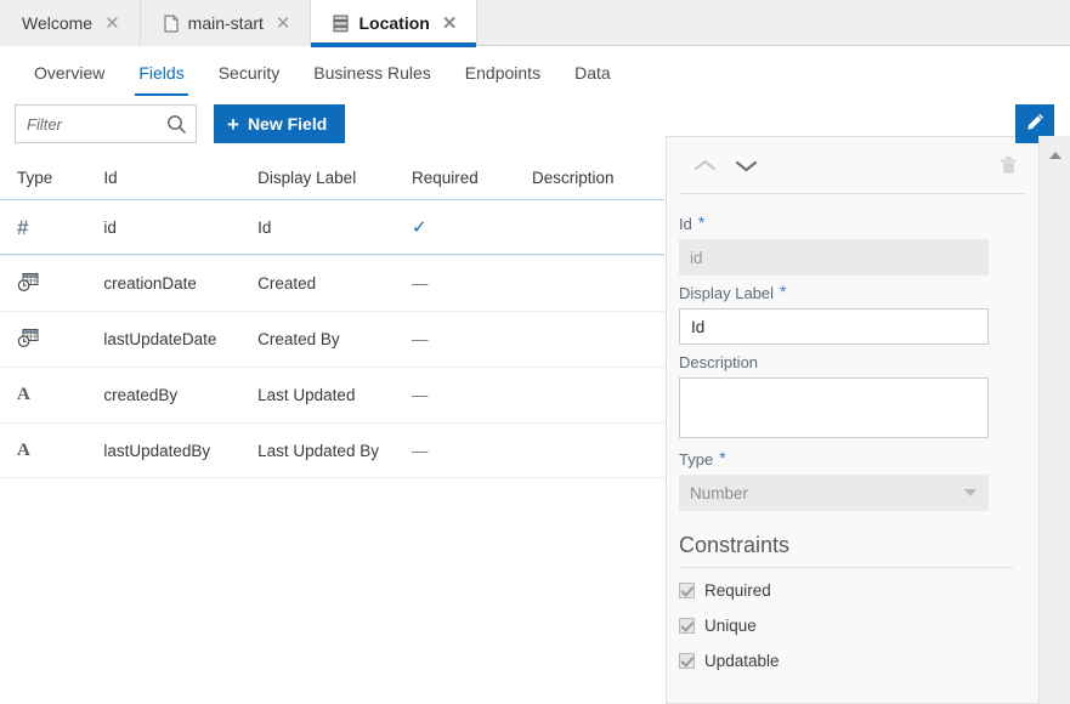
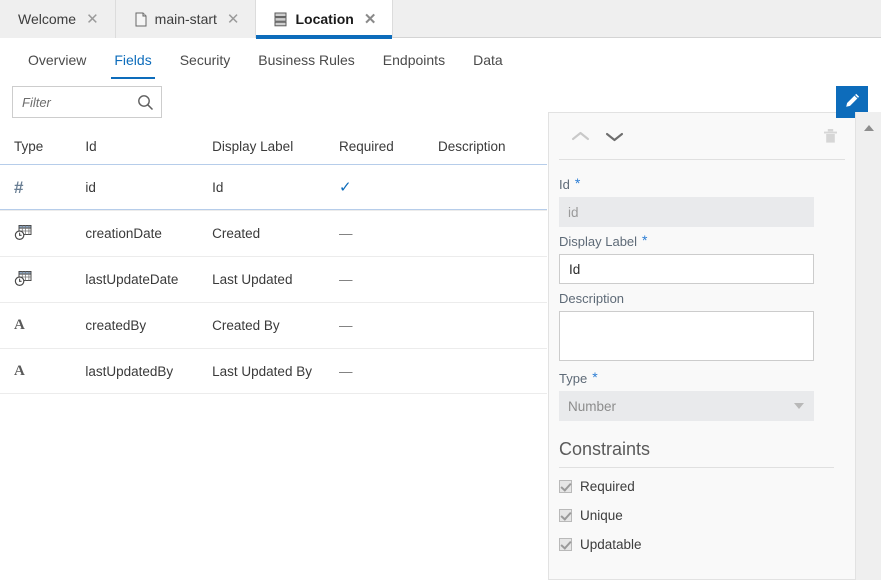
  Welcome
  ✕
  main-start
  ✕
  Location
  ✕
  Overview
  Fields
  Security
  Business Rules
  Endpoints
  Data
  Filter
- +
- New Field
  Type
  Id
  Display Label
  Required
  Description
  #
  id
  Id
  ✓
  creationDate
  Created
  —
  lastUpdateDate
- Created By
+ Last Updated
  —
  A
  createdBy
- Last Updated
+ Created By
  —
  A
  lastUpdatedBy
  Last Updated By
  —
  Id
  *
  id
  Display Label
  *
  Id
  Description
  Type
  *
  Number
  Constraints
  Required
  Unique
  Updatable
